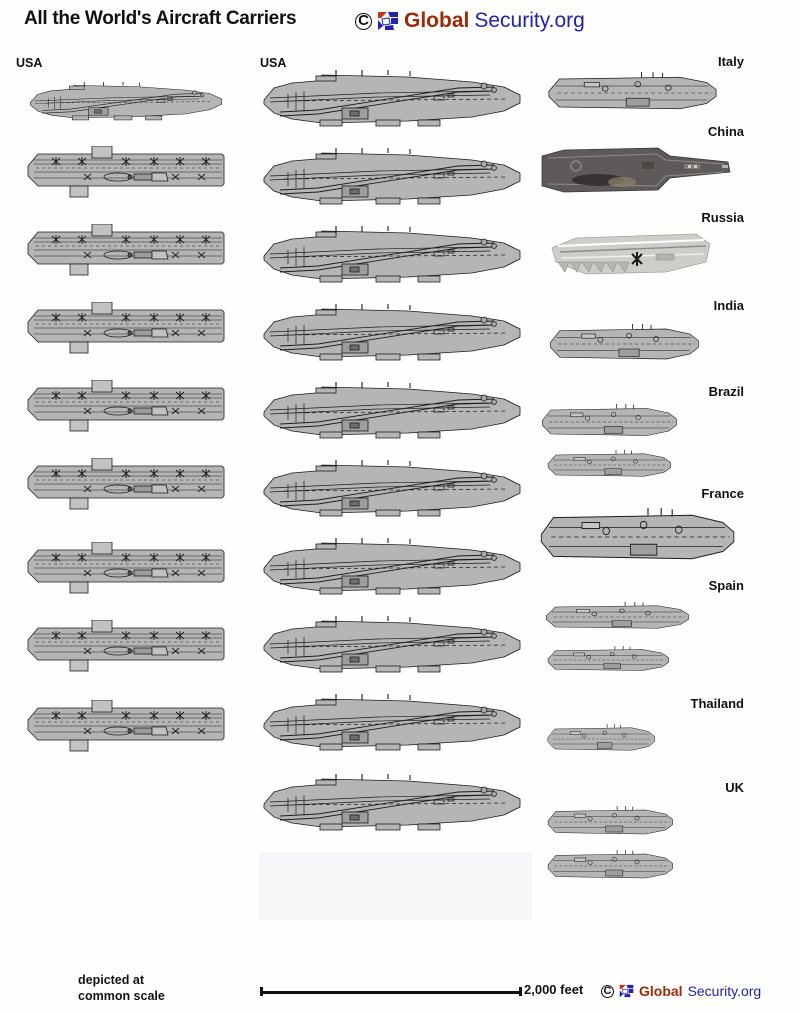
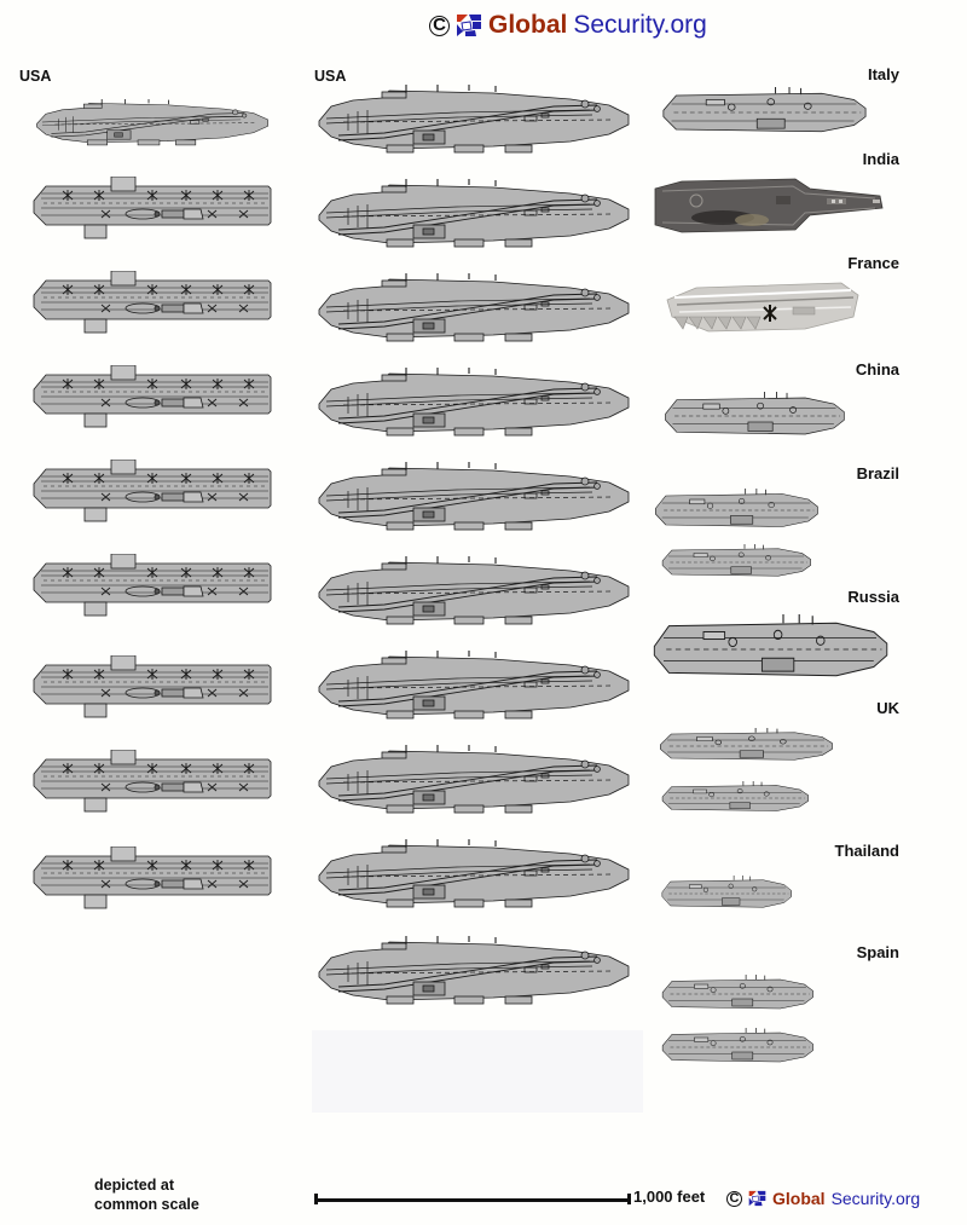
- All the World's Aircraft Carriers
  C
  Global
  Security.org
  USA
  USA
  Italy
- China
+ India
- Russia
+ France
- India
+ China
  Brazil
- France
+ Russia
- Spain
+ UK
  Thailand
- UK
+ Spain
  depicted at
  common scale
- 2,000 feet
+ 1,000 feet
  C
  Global
  Security.org
